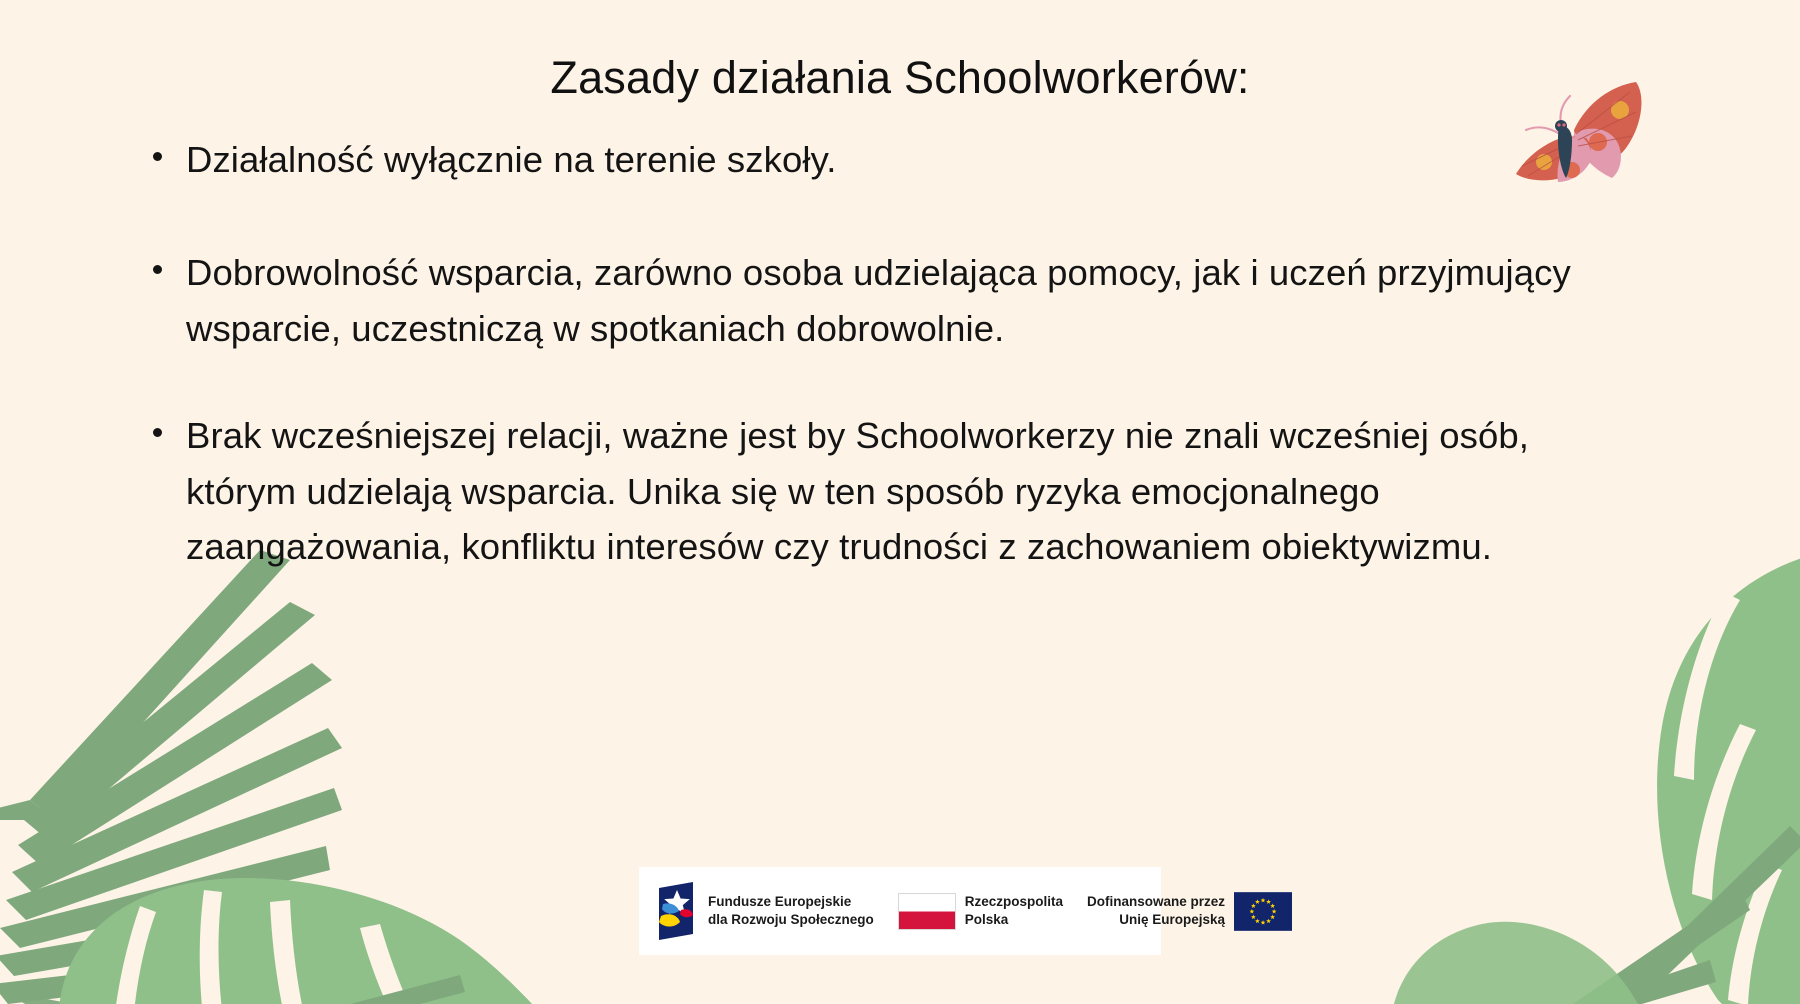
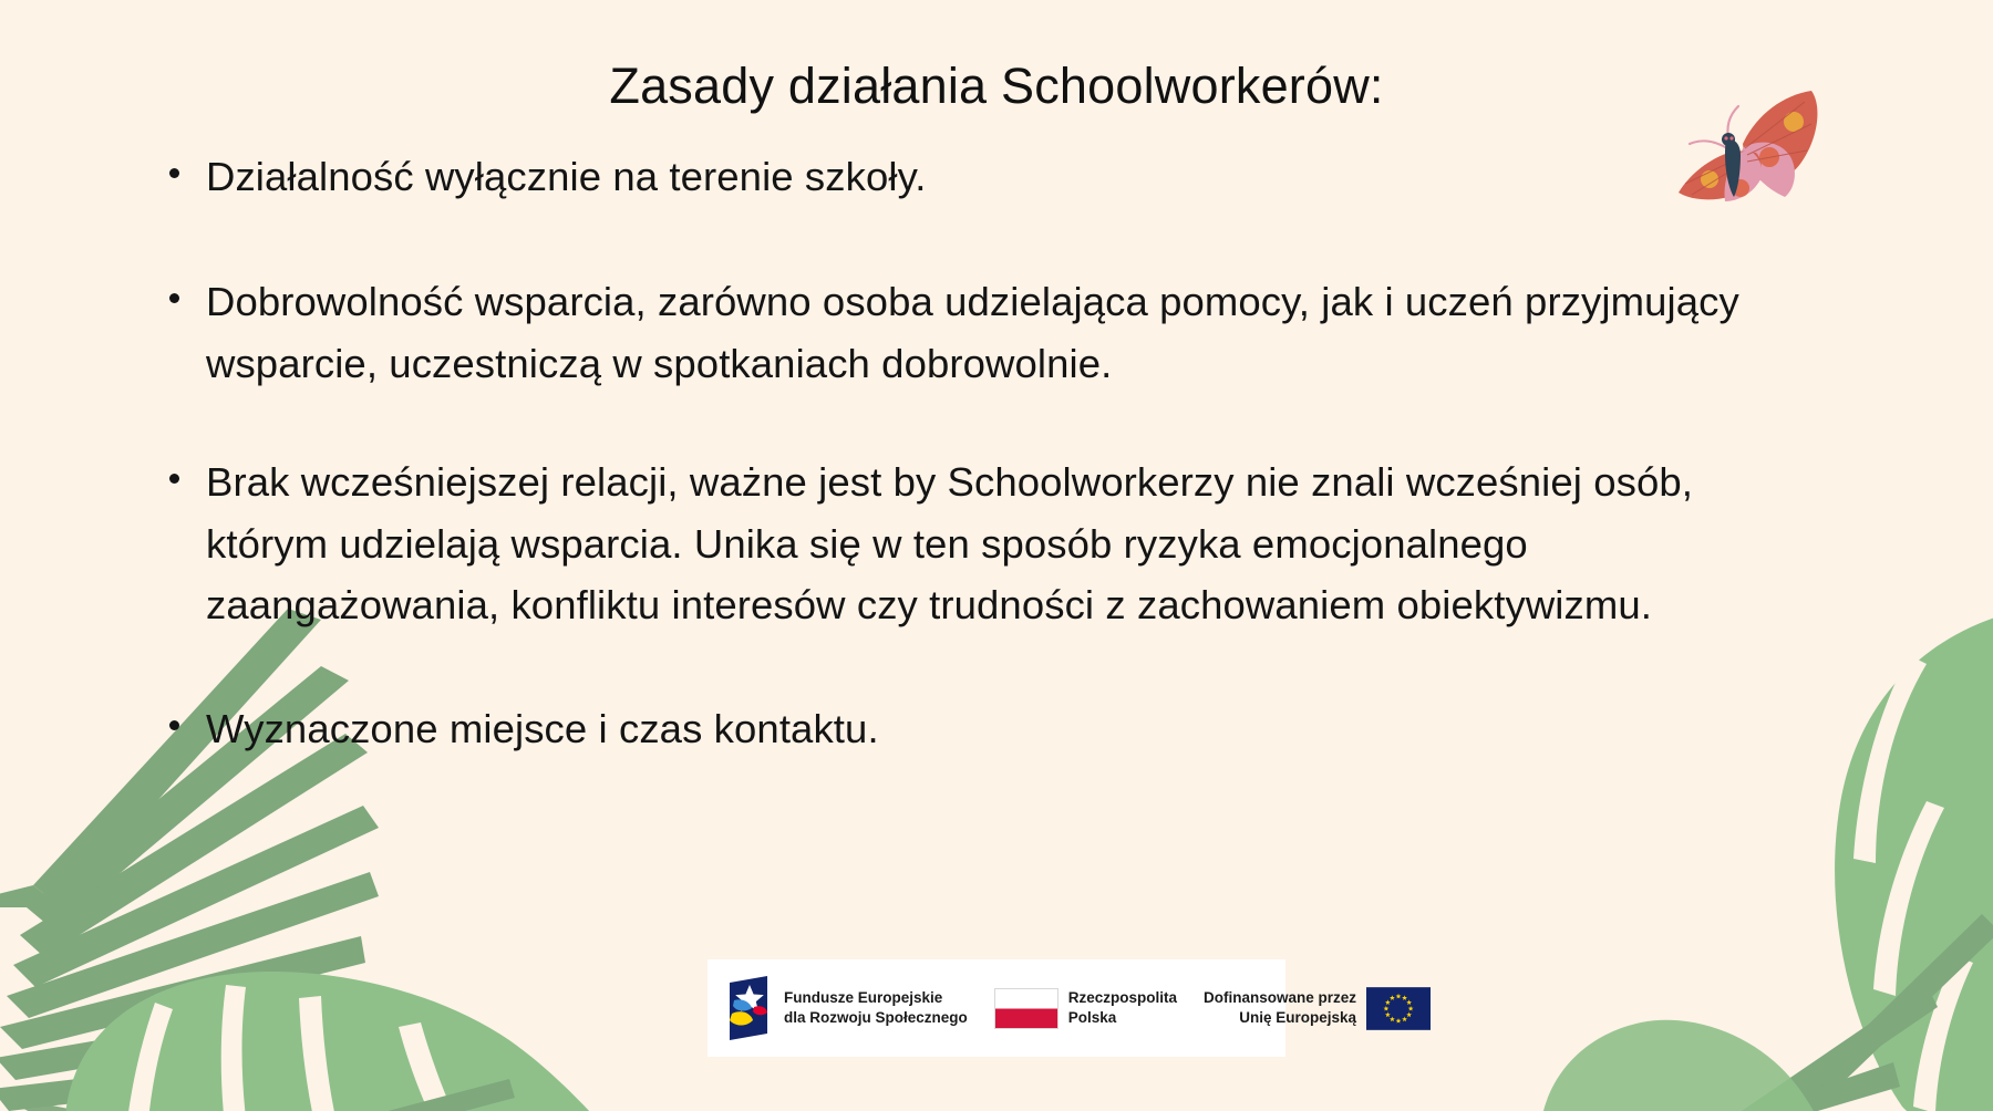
  Zasady działania Schoolworkerów:
  Działalność wyłącznie na terenie szkoły.
  Dobrowolność wsparcia, zarówno osoba udzielająca pomocy, jak i uczeń przyjmujący wsparcie, uczestniczą w spotkaniach dobrowolnie.
  Brak wcześniejszej relacji, ważne jest by Schoolworkerzy nie znali wcześniej osób, którym udzielają wsparcia. Unika się w ten sposób ryzyka emocjonalnego zaangażowania, konfliktu interesów czy trudności z zachowaniem obiektywizmu.
+ Wyznaczone miejsce i czas kontaktu.
  Fundusze Europejskie
  dla Rozwoju Społecznego
  Rzeczpospolita
  Polska
  Dofinansowane przez
  Unię Europejską
